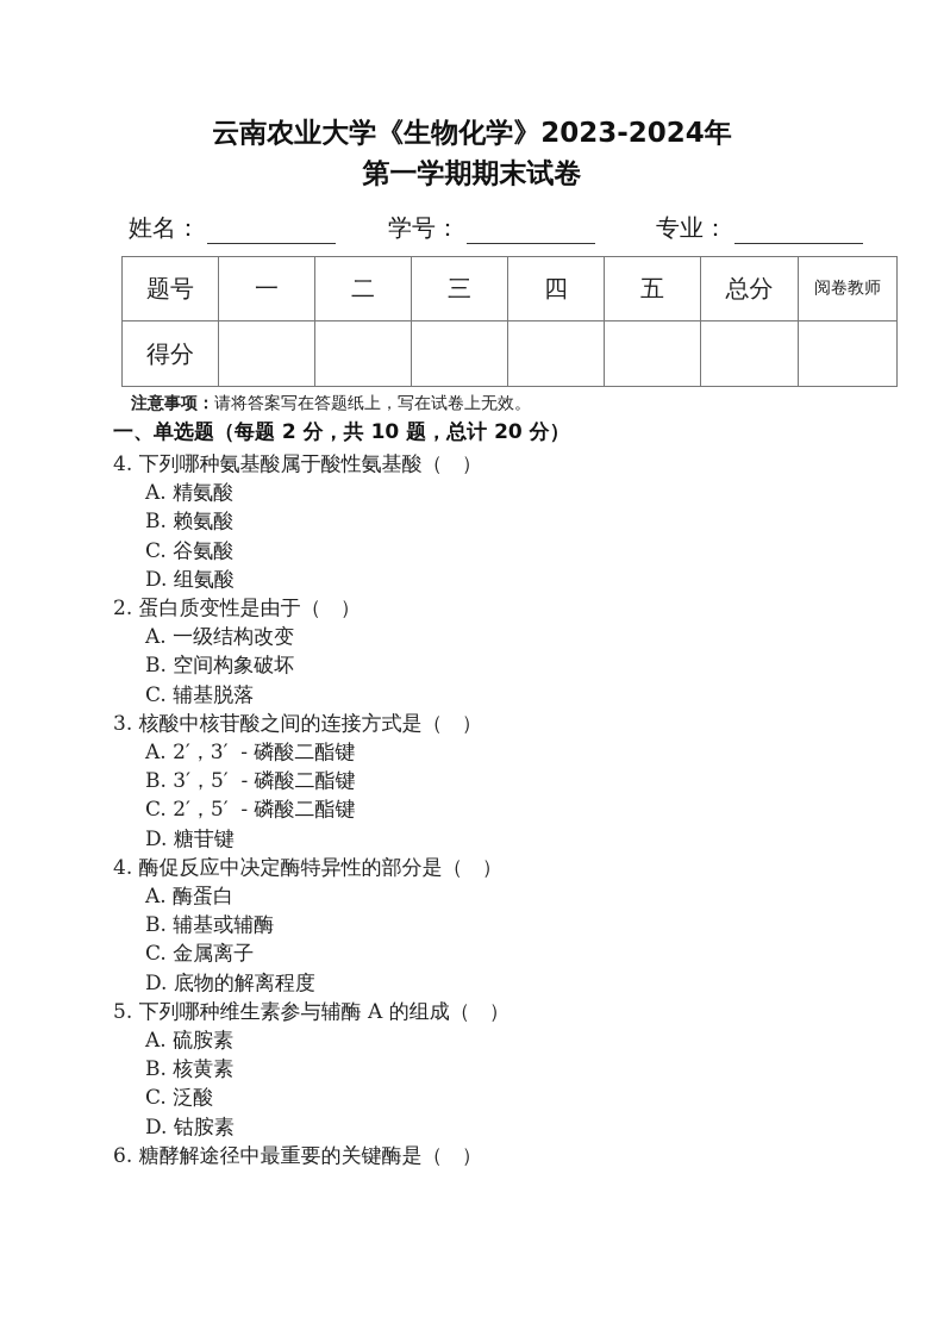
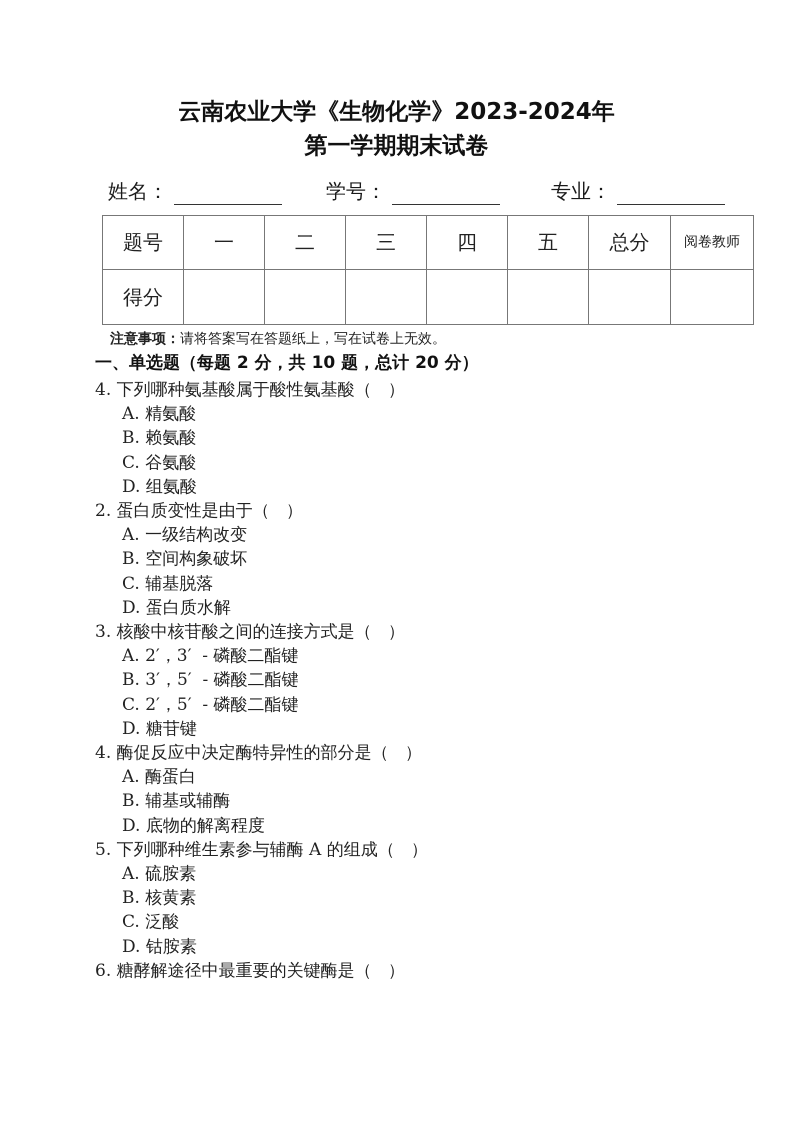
  云南农业大学《生物化学》2023-2024年
  第一学期期末试卷
  姓名：
  学号：
  专业：
  题号	一	二	三	四	五	总分	阅卷教师
  得分
  注意事项：请将答案写在答题纸上，写在试卷上无效。
  一、单选题（每题 2 分，共 10 题，总计 20 分）
  4. 下列哪种氨基酸属于酸性氨基酸（ ）
  A. 精氨酸
  B. 赖氨酸
  C. 谷氨酸
  D. 组氨酸
  2. 蛋白质变性是由于（ ）
  A. 一级结构改变
  B. 空间构象破坏
  C. 辅基脱落
+ D. 蛋白质水解
  3. 核酸中核苷酸之间的连接方式是（ ）
  A. 2′，3′ - 磷酸二酯键
  B. 3′，5′ - 磷酸二酯键
  C. 2′，5′ - 磷酸二酯键
  D. 糖苷键
  4. 酶促反应中决定酶特异性的部分是（ ）
  A. 酶蛋白
  B. 辅基或辅酶
- C. 金属离子
  D. 底物的解离程度
  5. 下列哪种维生素参与辅酶 A 的组成（ ）
  A. 硫胺素
  B. 核黄素
  C. 泛酸
  D. 钴胺素
  6. 糖酵解途径中最重要的关键酶是（ ）
